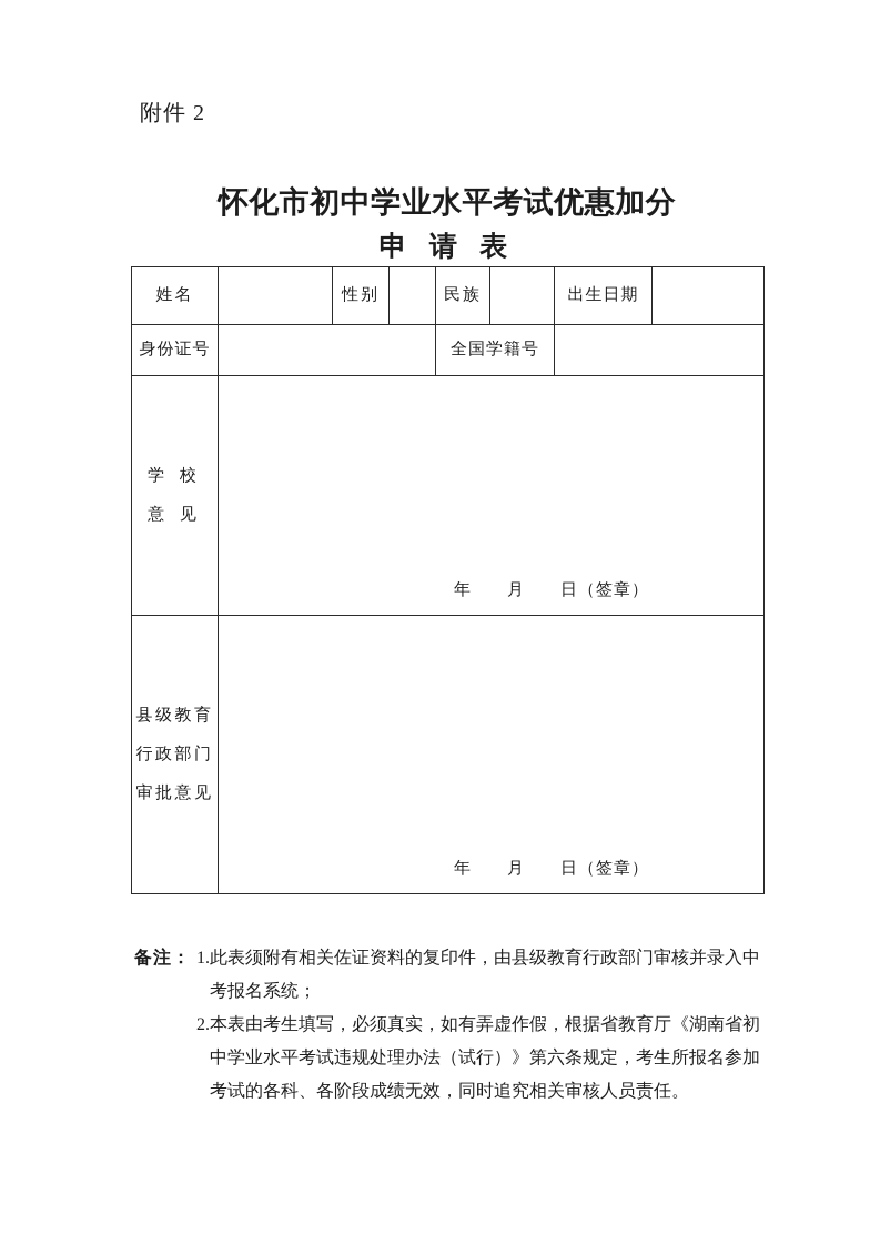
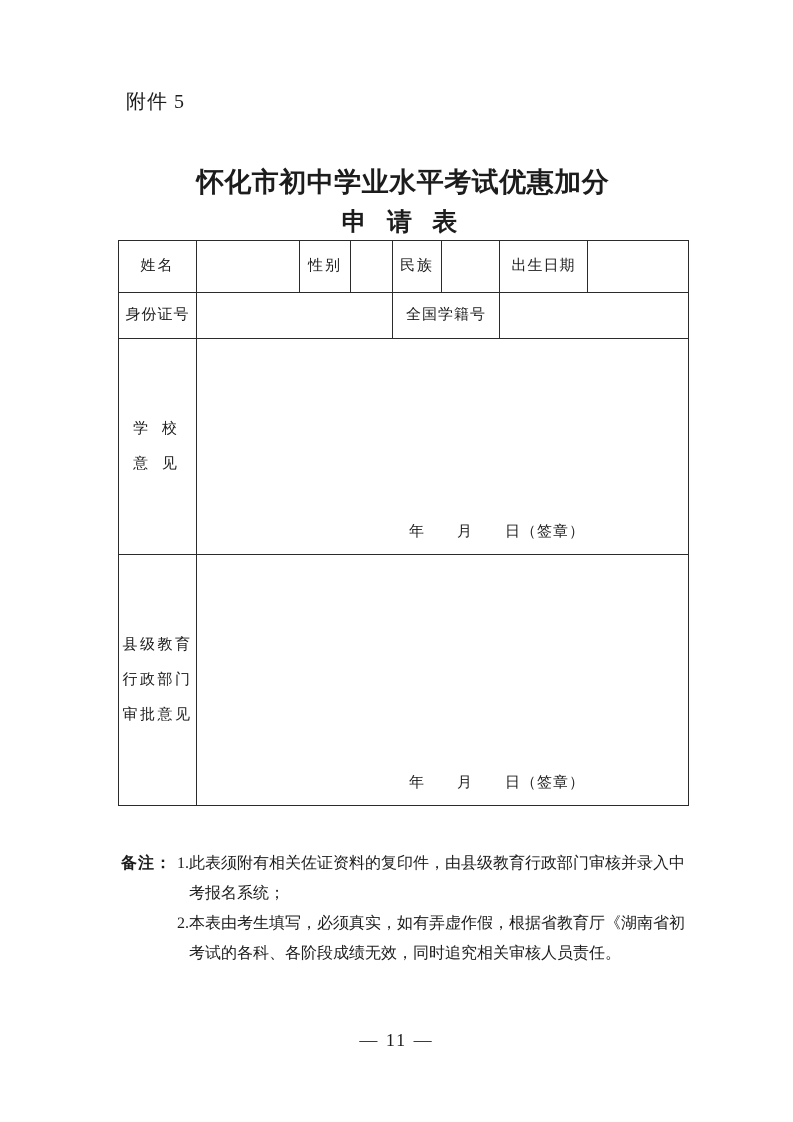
- 附件 2
+ 附件 5
  怀化市初中学业水平考试优惠加分
  申 请 表
  姓名		性别		民族		出生日期
  身份证号		全国学籍号
  学 校 意 见	年 月 日（签章）
  县级教育 行政部门 审批意见	年 月 日（签章）
  备注：
  1.此表须附有相关佐证资料的复印件，由县级教育行政部门审核并录入中
  考报名系统；
  2.本表由考生填写，必须真实，如有弄虚作假，根据省教育厅《湖南省初
- 中学业水平考试违规处理办法（试行）》第六条规定，考生所报名参加
  考试的各科、各阶段成绩无效，同时追究相关审核人员责任。
+ — 11 —
